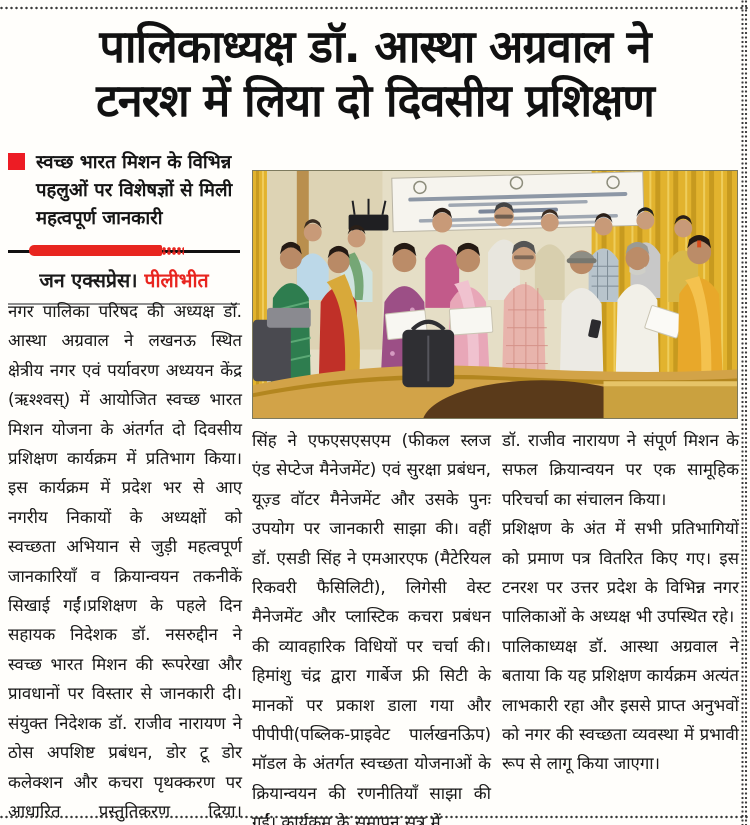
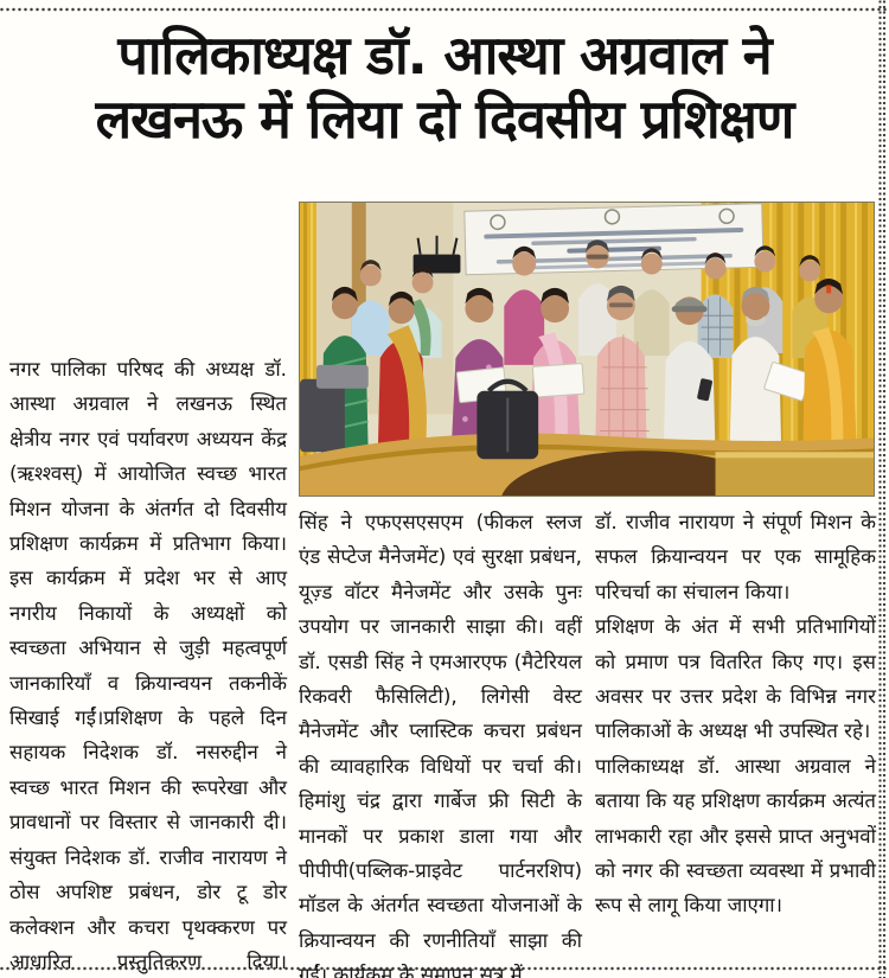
  पालिकाध्यक्ष डॉ. आस्था अग्रवाल ने
- टनरश में लिया दो दिवसीय प्रशिक्षण
+ लखनऊ में लिया दो दिवसीय प्रशिक्षण
- स्वच्छ भारत मिशन के विभिन्न पहलुओं पर विशेषज्ञों से मिली महत्वपूर्ण जानकारी
- जन एक्सप्रेस। पीलीभीत
  नगर पालिका परिषद की अध्यक्ष डॉ. आस्था अग्रवाल ने लखनऊ स्थित क्षेत्रीय नगर एवं पर्यावरण अध्ययन केंद्र (ऋश्श्वस्) में आयोजित स्वच्छ भारत मिशन योजना के अंतर्गत दो दिवसीय प्रशिक्षण कार्यक्रम में प्रतिभाग किया। इस कार्यक्रम में प्रदेश भर से आए नगरीय निकायों के अध्यक्षों को स्वच्छता अभियान से जुड़ी महत्वपूर्ण जानकारियाँ व क्रियान्वयन तकनीकें सिखाई गईं।प्रशिक्षण के पहले दिन सहायक निदेशक डॉ. नसरुद्दीन ने स्वच्छ भारत मिशन की रूपरेखा और प्रावधानों पर विस्तार से जानकारी दी। संयुक्त निदेशक डॉ. राजीव नारायण ने ठोस अपशिष्ट प्रबंधन, डोर टू डोर कलेक्शन और कचरा पृथक्करण पर आधारित प्रस्तुतिकरण दिया।
- सिंह ने एफएसएसएम (फीकल स्लज एंड सेप्टेज मैनेजमेंट) एवं सुरक्षा प्रबंधन, यूज़्ड वॉटर मैनेजमेंट और उसके पुनः उपयोग पर जानकारी साझा की। वहीं डॉ. एसडी सिंह ने एमआरएफ (मैटेरियल रिकवरी फैसिलिटी), लिगेसी वेस्ट मैनेजमेंट और प्लास्टिक कचरा प्रबंधन की व्यावहारिक विधियों पर चर्चा की। हिमांशु चंद्र द्वारा गार्बेज फ्री सिटी के मानकों पर प्रकाश डाला गया और पीपीपी(पब्लिक-प्राइवेट पार्लखनऊिप) मॉडल के अंतर्गत स्वच्छता योजनाओं के क्रियान्वयन की रणनीतियाँ साझा की गईं। कार्यक्रम के समापन सत्र में
+ सिंह ने एफएसएसएम (फीकल स्लज एंड सेप्टेज मैनेजमेंट) एवं सुरक्षा प्रबंधन, यूज़्ड वॉटर मैनेजमेंट और उसके पुनः उपयोग पर जानकारी साझा की। वहीं डॉ. एसडी सिंह ने एमआरएफ (मैटेरियल रिकवरी फैसिलिटी), लिगेसी वेस्ट मैनेजमेंट और प्लास्टिक कचरा प्रबंधन की व्यावहारिक विधियों पर चर्चा की। हिमांशु चंद्र द्वारा गार्बेज फ्री सिटी के मानकों पर प्रकाश डाला गया और पीपीपी(पब्लिक-प्राइवेट पार्टनरशिप) मॉडल के अंतर्गत स्वच्छता योजनाओं के क्रियान्वयन की रणनीतियाँ साझा की गईं। कार्यक्रम के समापन सत्र में
  डॉ. राजीव नारायण ने संपूर्ण मिशन के सफल क्रियान्वयन पर एक सामूहिक परिचर्चा का संचालन किया।
- प्रशिक्षण के अंत में सभी प्रतिभागियों को प्रमाण पत्र वितरित किए गए। इस टनरश पर उत्तर प्रदेश के विभिन्न नगर पालिकाओं के अध्यक्ष भी उपस्थित रहे।
+ प्रशिक्षण के अंत में सभी प्रतिभागियों को प्रमाण पत्र वितरित किए गए। इस अवसर पर उत्तर प्रदेश के विभिन्न नगर पालिकाओं के अध्यक्ष भी उपस्थित रहे।
  पालिकाध्यक्ष डॉ. आस्था अग्रवाल ने बताया कि यह प्रशिक्षण कार्यक्रम अत्यंत लाभकारी रहा और इससे प्राप्त अनुभवों को नगर की स्वच्छता व्यवस्था में प्रभावी रूप से लागू किया जाएगा।
